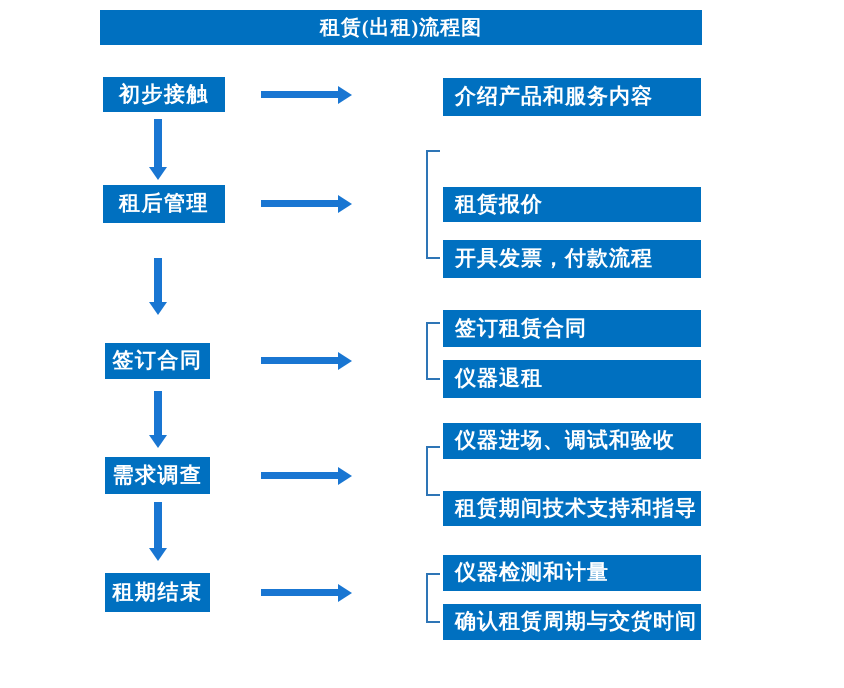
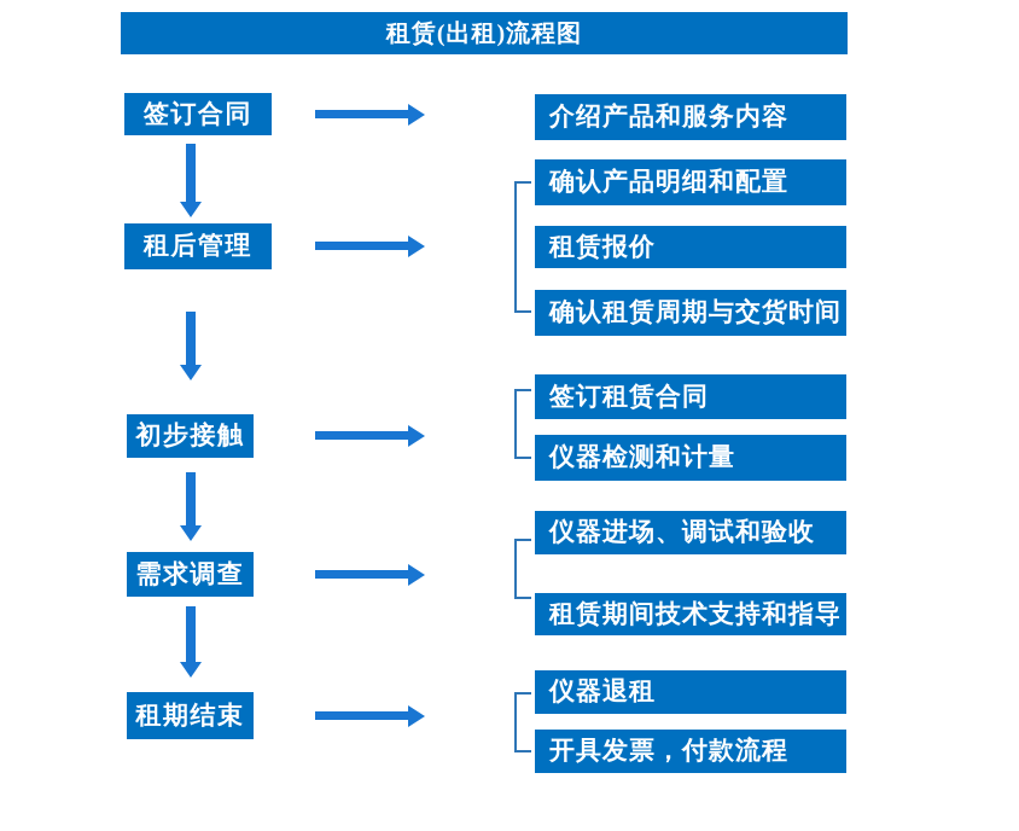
  租赁(出租)流程图
- 初步接触
+ 签订合同
  租后管理
- 签订合同
+ 初步接触
  需求调查
  租期结束
  介绍产品和服务内容
+ 确认产品明细和配置
  租赁报价
- 开具发票，付款流程
+ 确认租赁周期与交货时间
  签订租赁合同
- 仪器退租
+ 仪器检测和计量
  仪器进场、调试和验收
  租赁期间技术支持和指导
- 仪器检测和计量
+ 仪器退租
- 确认租赁周期与交货时间
+ 开具发票，付款流程
